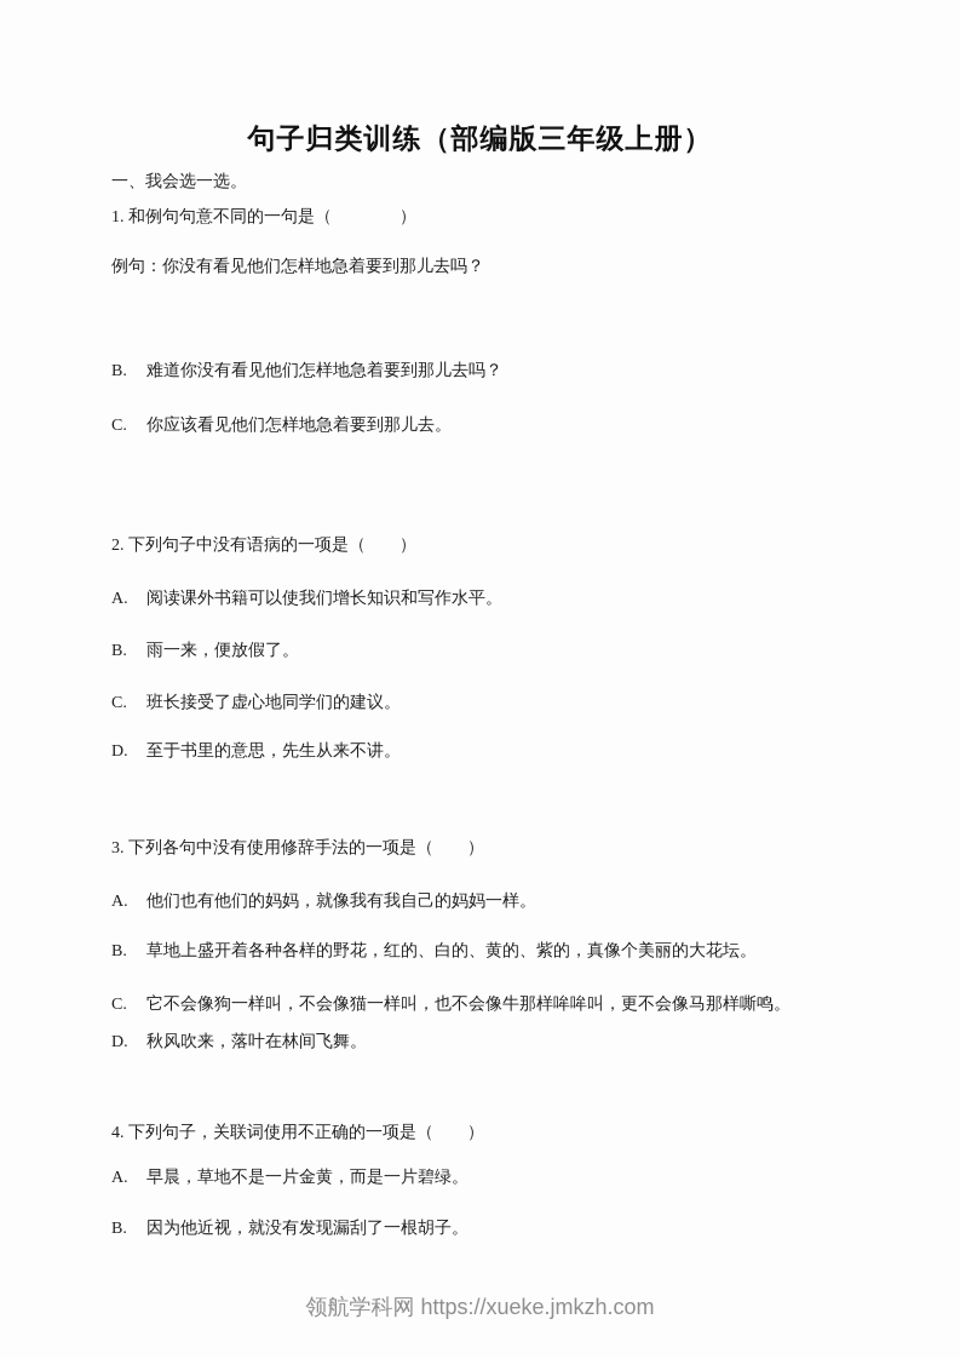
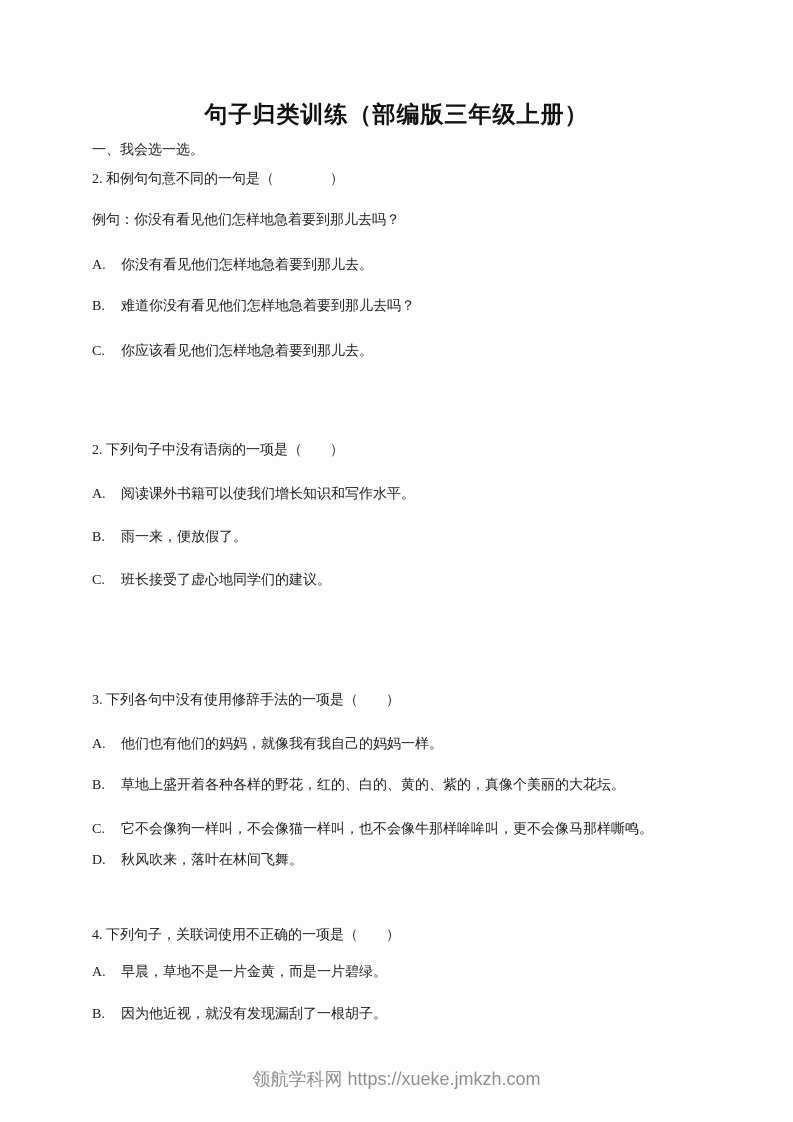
  句子归类训练（部编版三年级上册）
  一、我会选一选。
- 1. 和例句句意不同的一句是（ ）
+ 2. 和例句句意不同的一句是（ ）
  例句：你没有看见他们怎样地急着要到那儿去吗？
+ A. 你没有看见他们怎样地急着要到那儿去。
  B. 难道你没有看见他们怎样地急着要到那儿去吗？
  C. 你应该看见他们怎样地急着要到那儿去。
  2. 下列句子中没有语病的一项是（ ）
  A. 阅读课外书籍可以使我们增长知识和写作水平。
  B. 雨一来，便放假了。
  C. 班长接受了虚心地同学们的建议。
- D. 至于书里的意思，先生从来不讲。
  3. 下列各句中没有使用修辞手法的一项是（ ）
  A. 他们也有他们的妈妈，就像我有我自己的妈妈一样。
  B. 草地上盛开着各种各样的野花，红的、白的、黄的、紫的，真像个美丽的大花坛。
  C. 它不会像狗一样叫，不会像猫一样叫，也不会像牛那样哞哞叫，更不会像马那样嘶鸣。
  D. 秋风吹来，落叶在林间飞舞。
  4. 下列句子，关联词使用不正确的一项是（ ）
  A. 早晨，草地不是一片金黄，而是一片碧绿。
  B. 因为他近视，就没有发现漏刮了一根胡子。
  领航学科网 https://xueke.jmkzh.com
